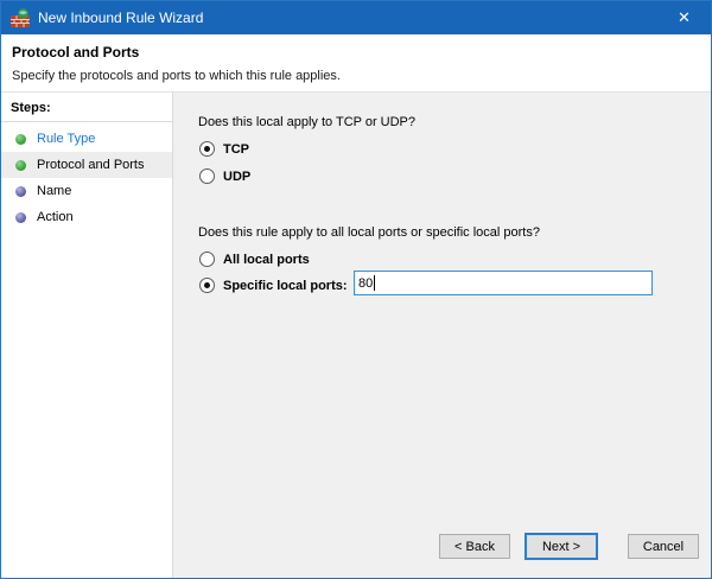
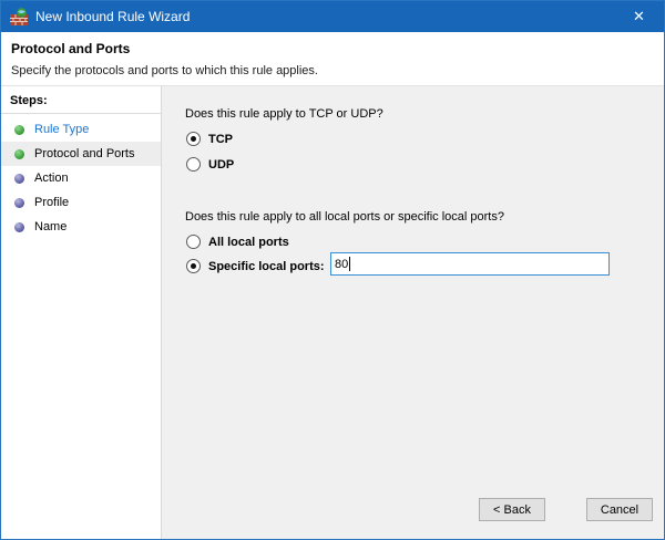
  New Inbound Rule Wizard
  ✕
  Protocol and Ports
  Specify the protocols and ports to which this rule applies.
  Steps:
  Rule Type
  Protocol and Ports
- Name
+ Action
+ Profile
- Action
+ Name
- Does this local apply to TCP or UDP?
+ Does this rule apply to TCP or UDP?
  TCP
  UDP
  Does this rule apply to all local ports or specific local ports?
  All local ports
  Specific local ports:
  80
  < Back
- Next >
  Cancel
